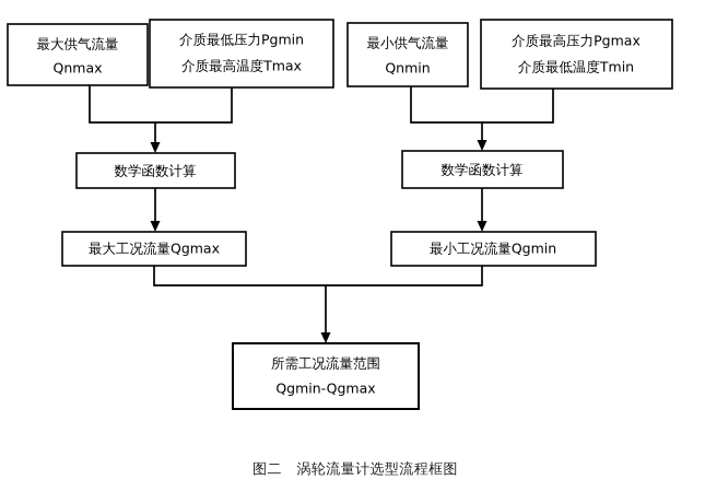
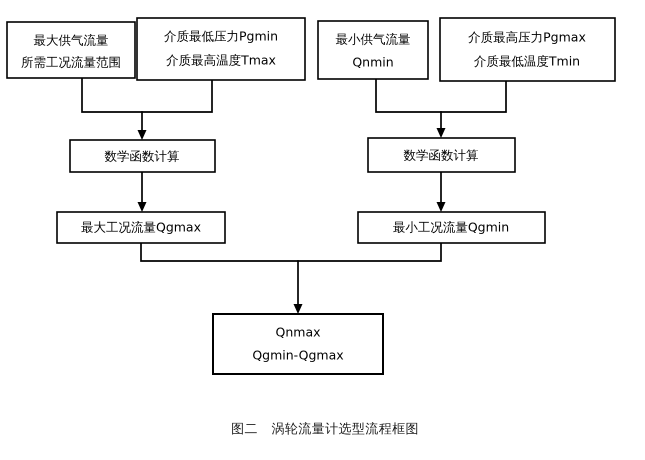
  最大供气流量
- Qnmax
+ 所需工况流量范围
  介质最低压力Pgmin
  介质最高温度Tmax
  最小供气流量
  Qnmin
  介质最高压力Pgmax
  介质最低温度Tmin
  数学函数计算
  数学函数计算
  最大工况流量Qgmax
  最小工况流量Qgmin
- 所需工况流量范围
+ Qnmax
  Qgmin-Qgmax
  图二 涡轮流量计选型流程框图
